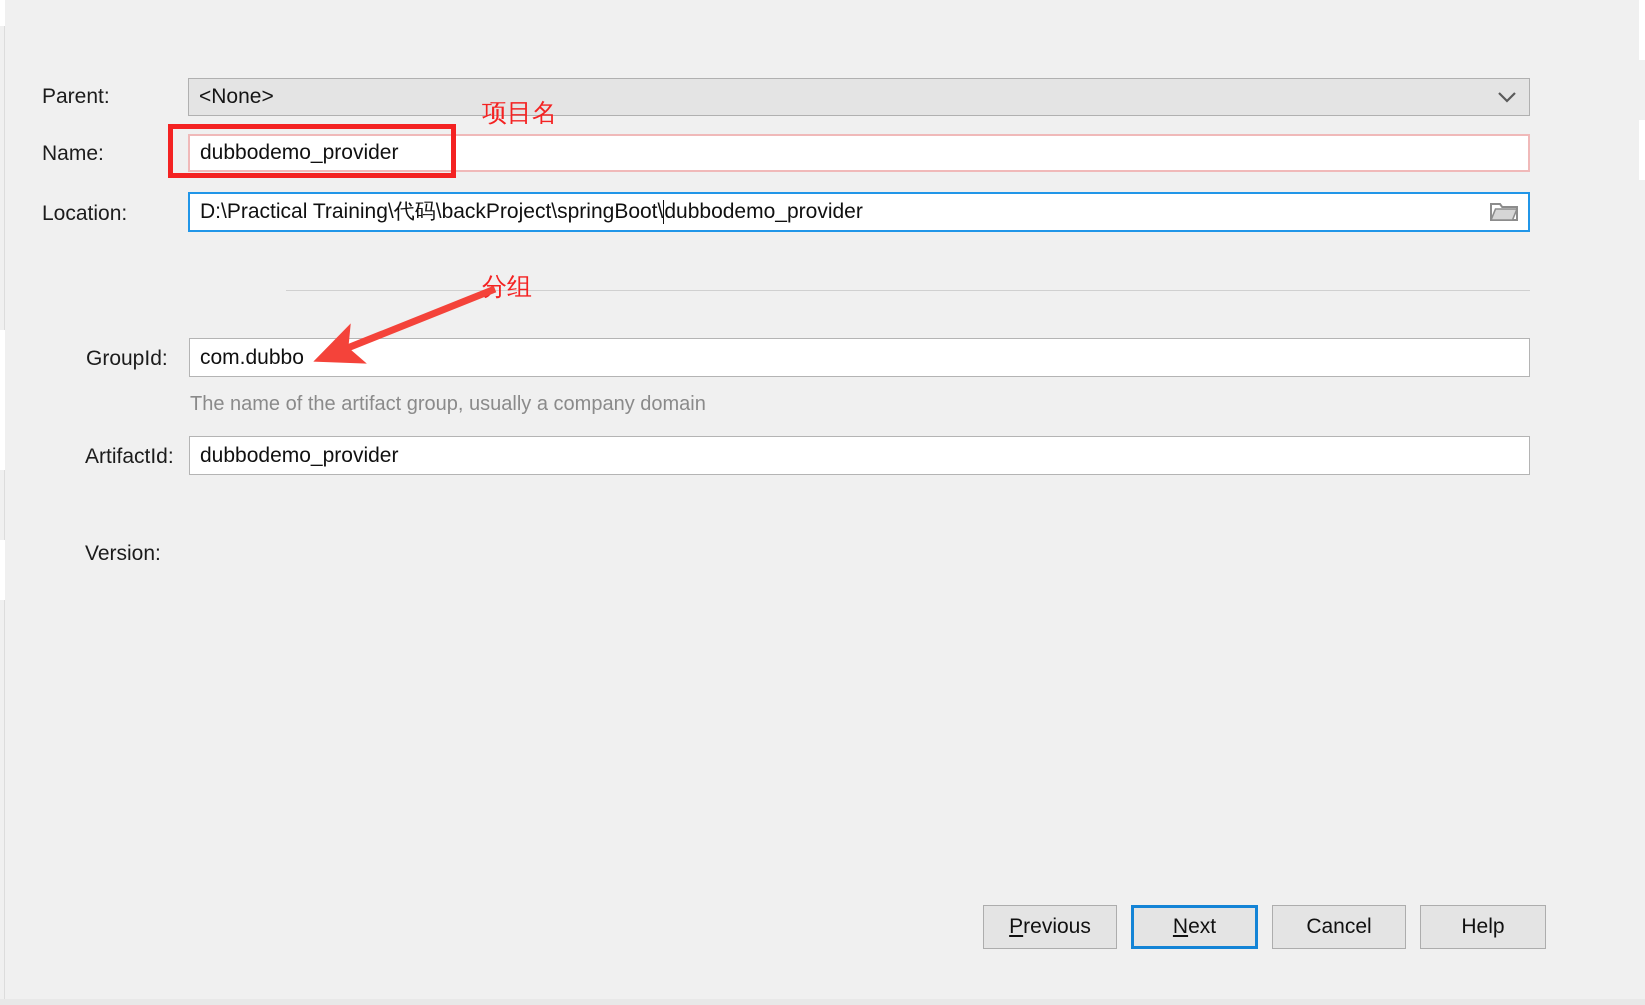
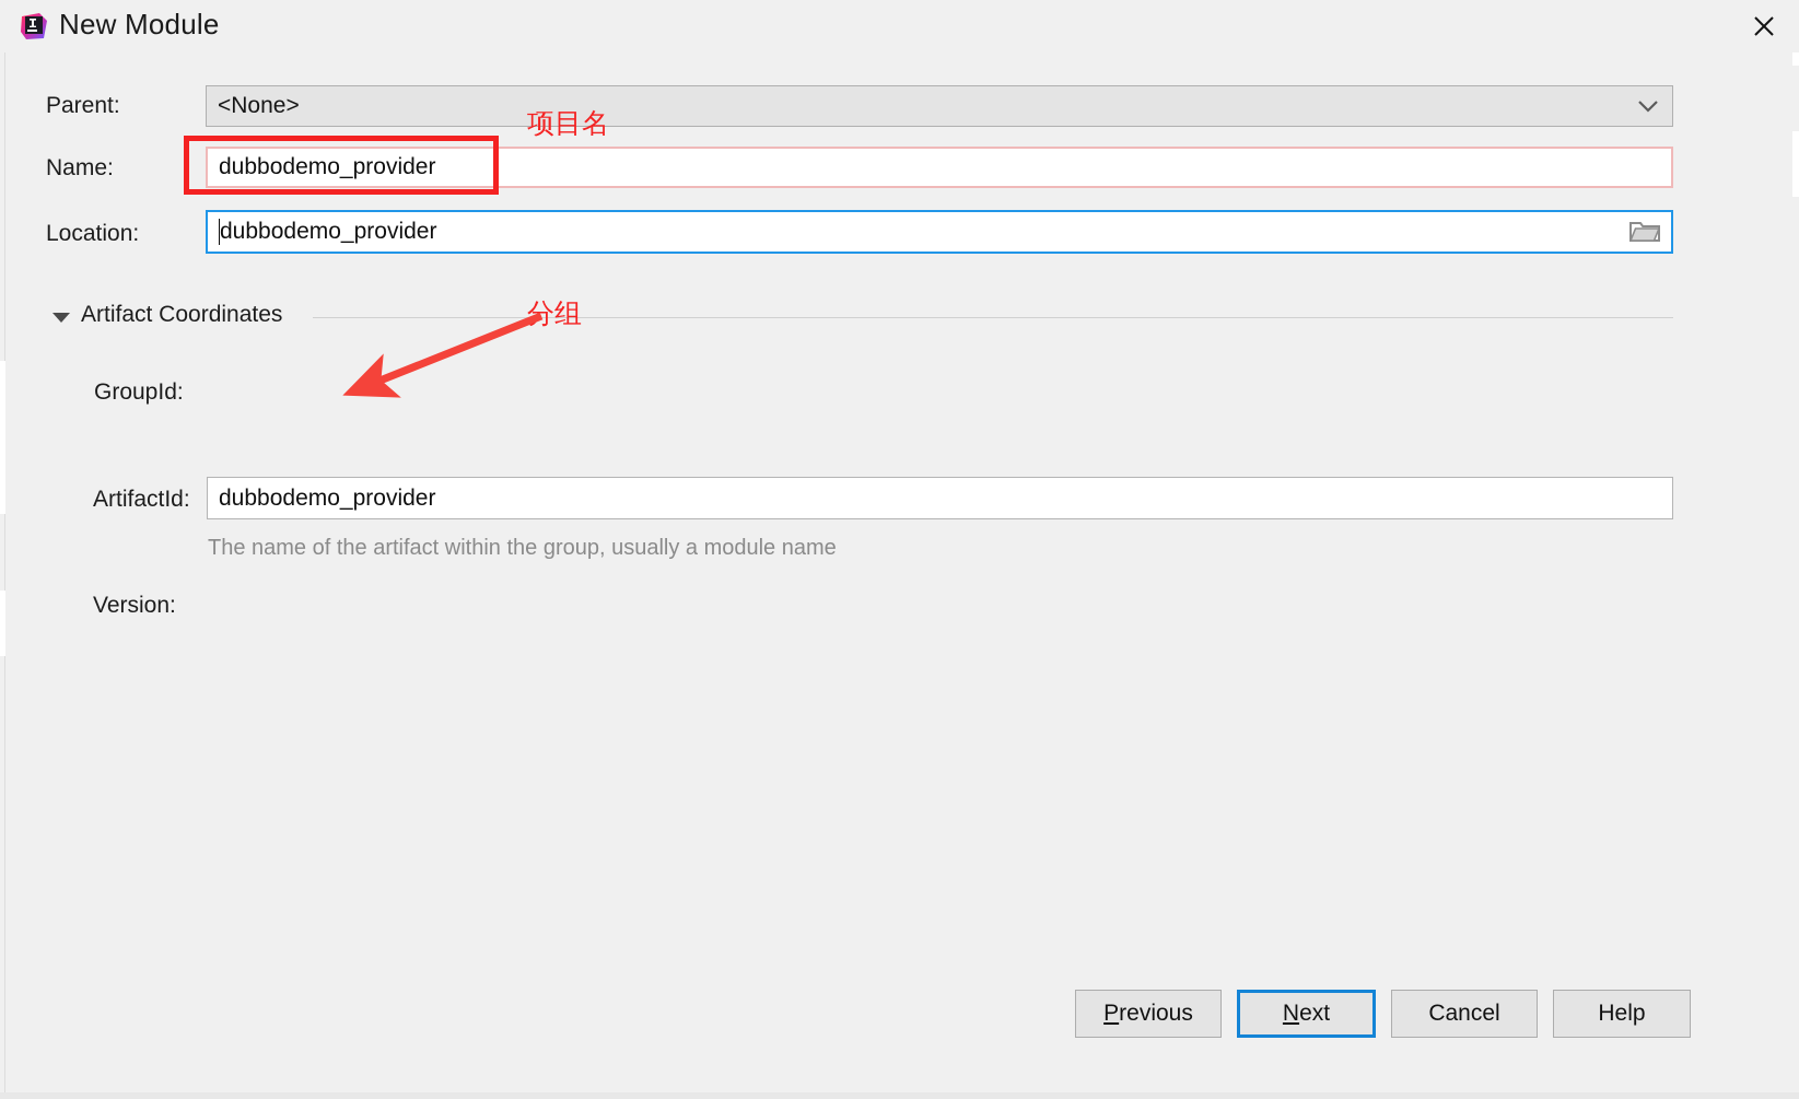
+ New Module
  Parent:
  <None>
  Name:
  dubbodemo_provider
  Location:
- D:\Practical Training\代码\backProject\springBoot\
  dubbodemo_provider
+ Artifact Coordinates
  GroupId:
- com.dubbo
- The name of the artifact group, usually a company domain
  ArtifactId:
  dubbodemo_provider
+ The name of the artifact within the group, usually a module name
  Version:
  Previous
  Next
  Cancel
  Help
  项目名
  分组
